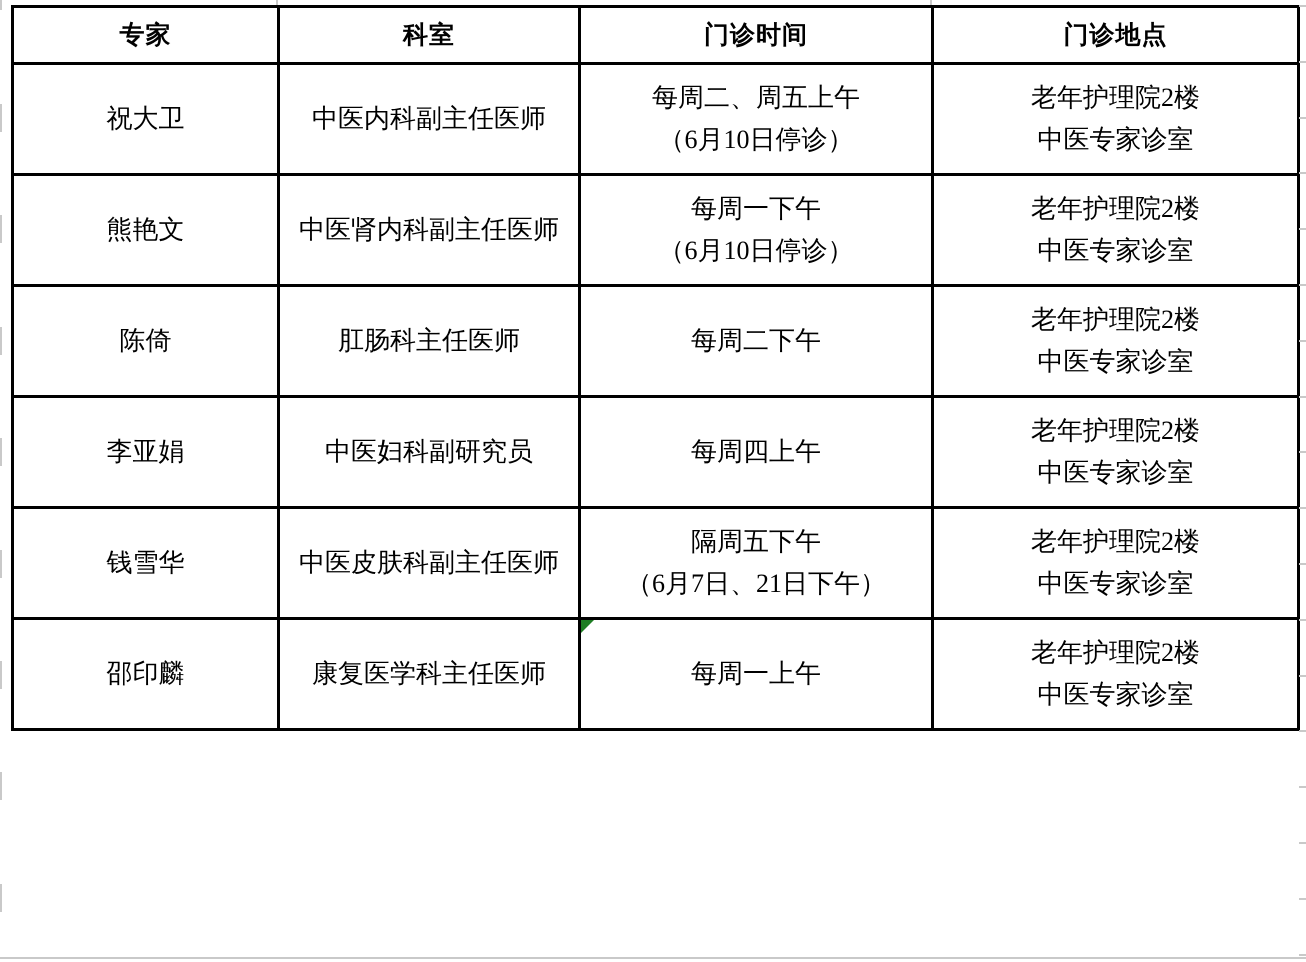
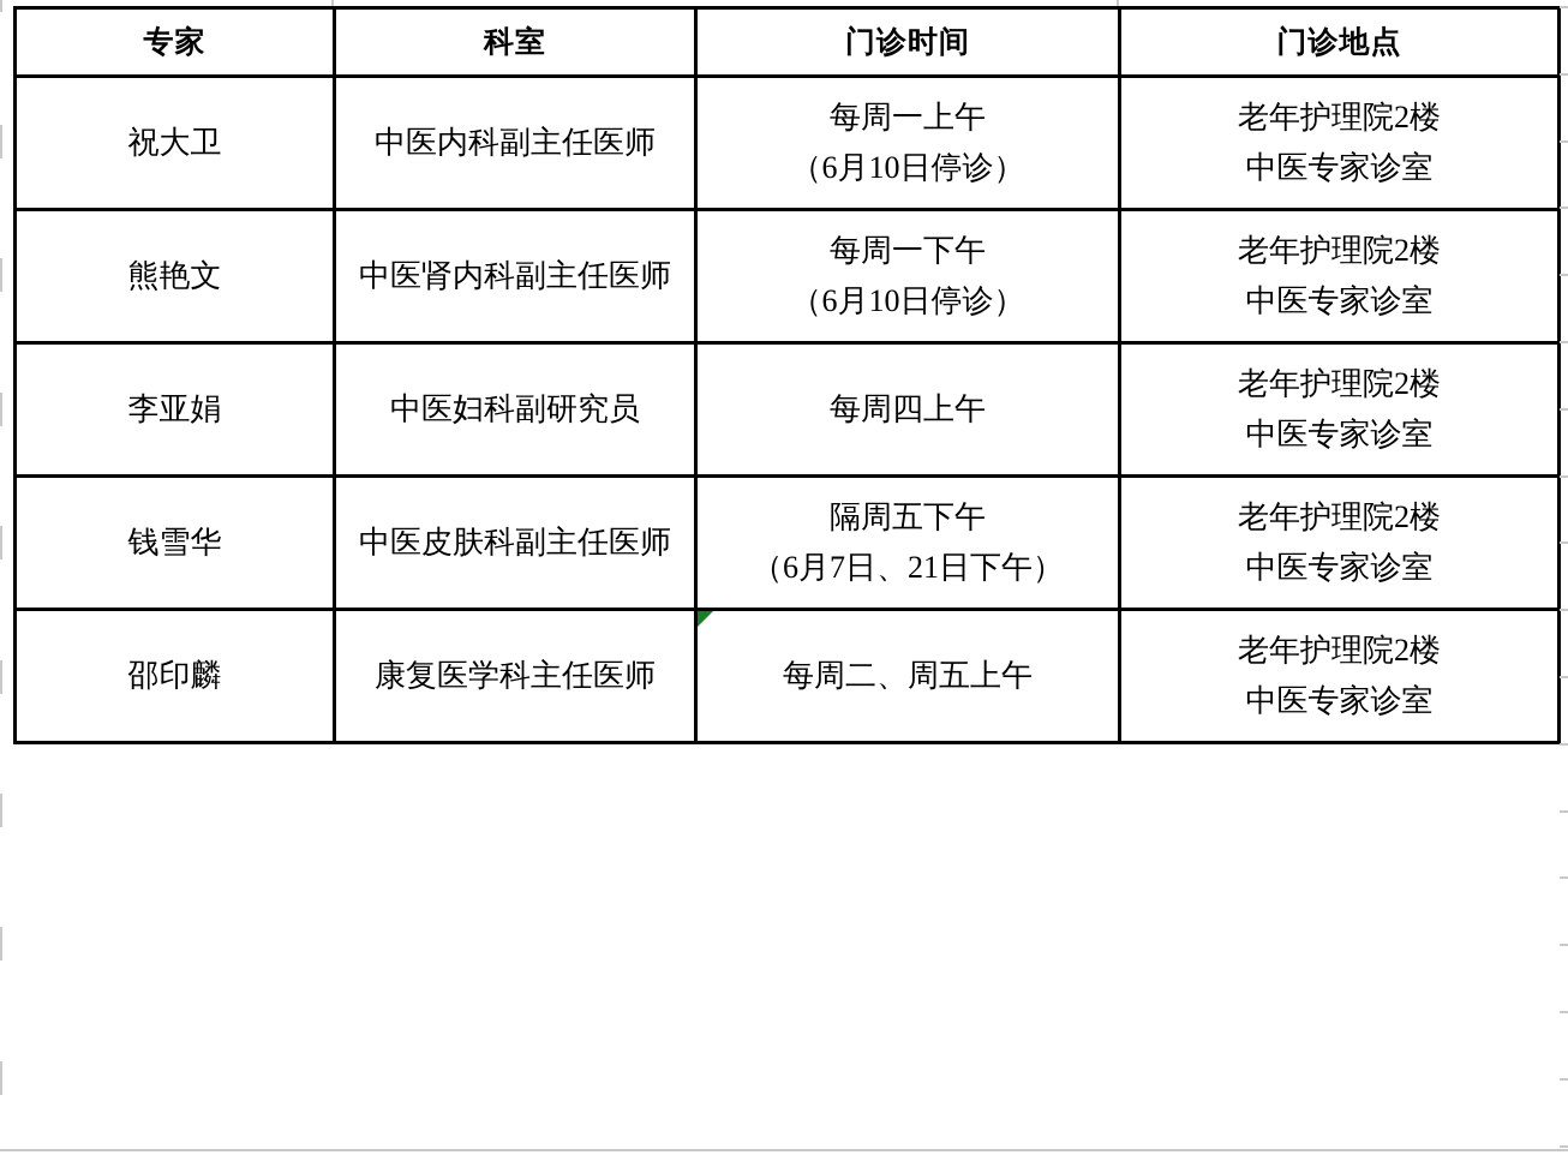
  专家	科室	门诊时间	门诊地点
- 祝大卫	中医内科副主任医师	每周二、周五上午 （6月10日停诊）	老年护理院2楼 中医专家诊室
+ 祝大卫	中医内科副主任医师	每周一上午 （6月10日停诊）	老年护理院2楼 中医专家诊室
  熊艳文	中医肾内科副主任医师	每周一下午 （6月10日停诊）	老年护理院2楼 中医专家诊室
- 陈倚	肛肠科主任医师	每周二下午	老年护理院2楼 中医专家诊室
  李亚娟	中医妇科副研究员	每周四上午	老年护理院2楼 中医专家诊室
  钱雪华	中医皮肤科副主任医师	隔周五下午 （6月7日、21日下午）	老年护理院2楼 中医专家诊室
- 邵印麟	康复医学科主任医师	每周一上午	老年护理院2楼 中医专家诊室
+ 邵印麟	康复医学科主任医师	每周二、周五上午	老年护理院2楼 中医专家诊室
